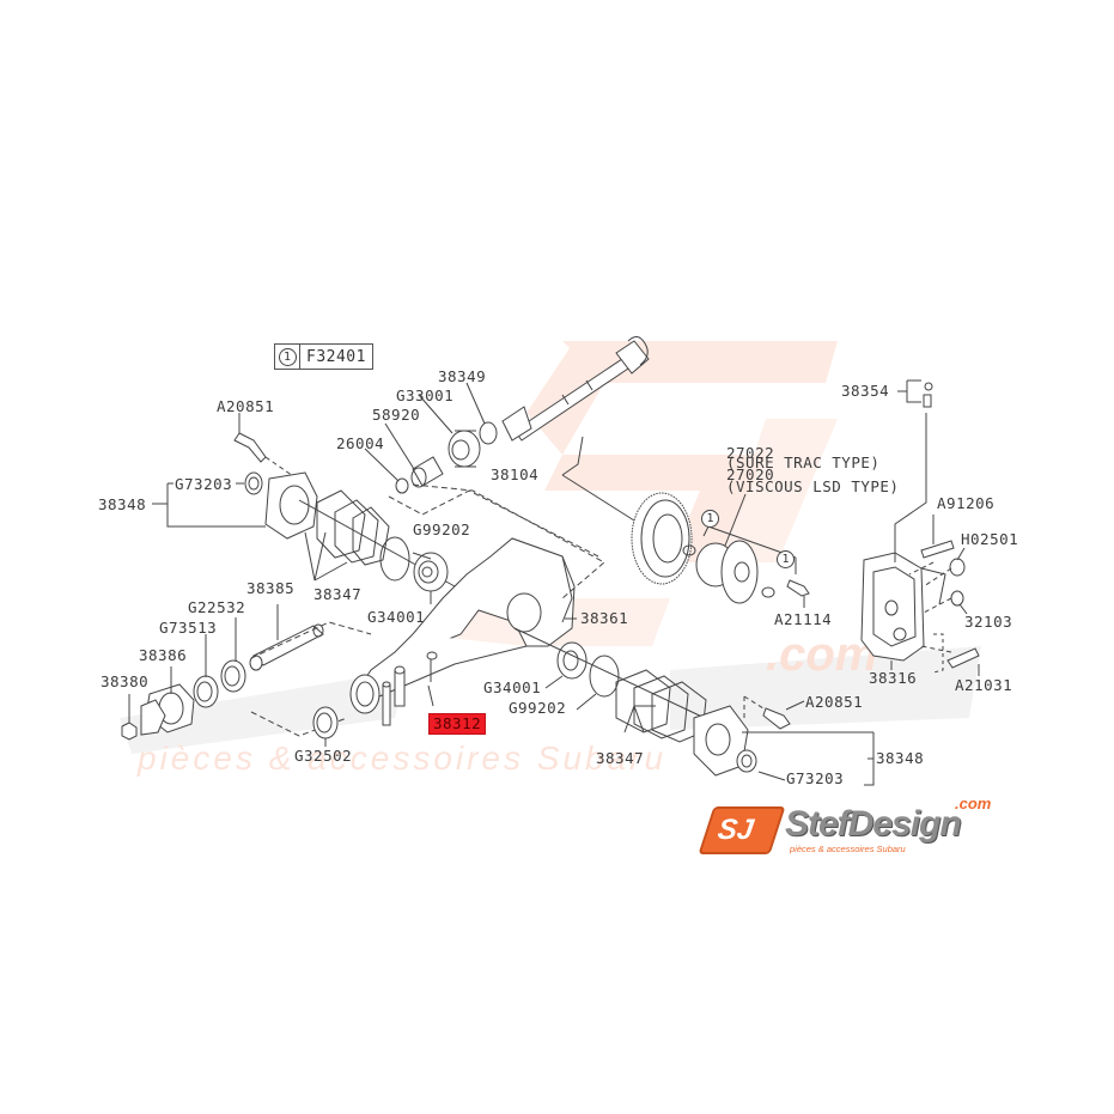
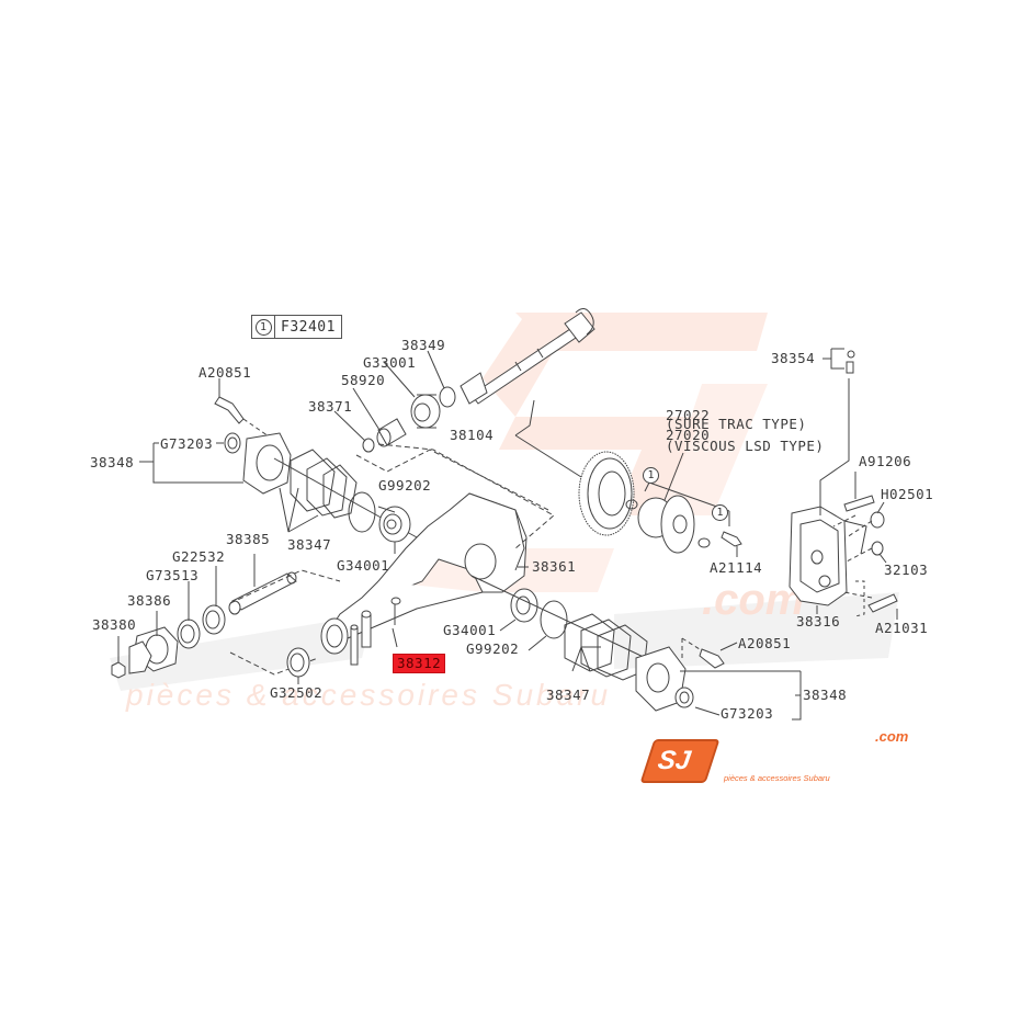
  .com
  pièces & accessoires Subaru
  1
  F32401
  1
  1
  A20851
  G73203
  38348
- 26004
+ 38371
  58920
  G33001
  38349
  38104
  27022
  (SURE TRAC TYPE)
  27020
  (VISCOUS LSD TYPE)
  38354
  A91206
  H02501
  32103
  38316
  A21031
  A21114
  G99202
  38347
  G34001
  38361
  38385
  G22532
  G73513
  38386
  38380
  G32502
  38312
  G34001
  G99202
  38347
  A20851
  38348
  G73203
- StefDesign
  .com
  pièces & accessoires Subaru
